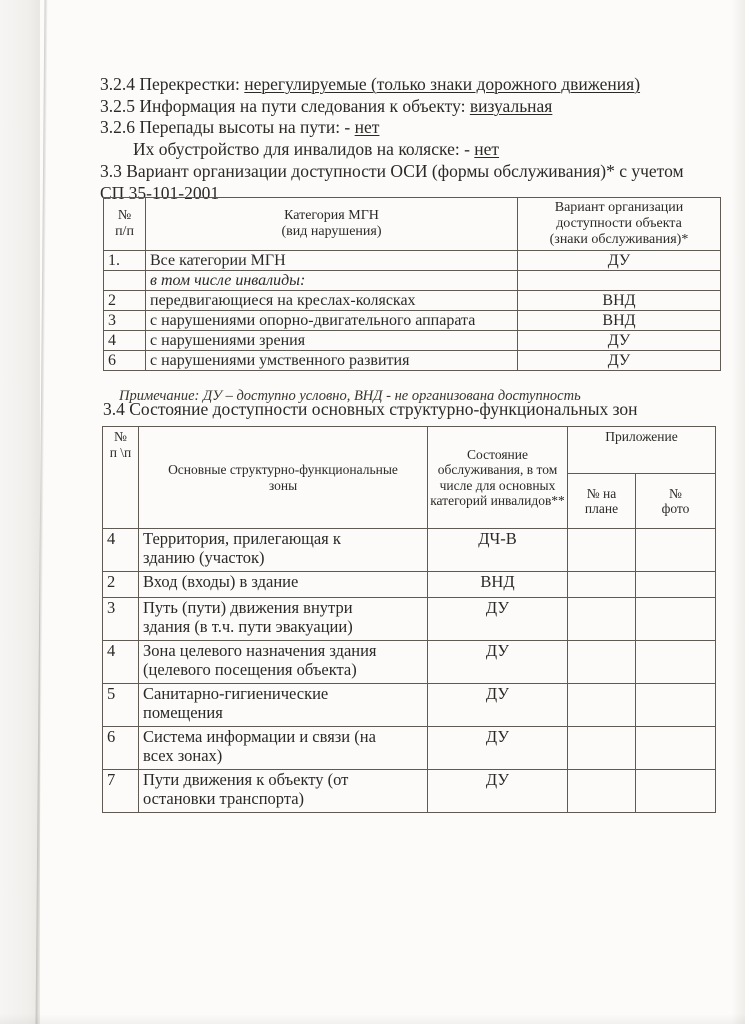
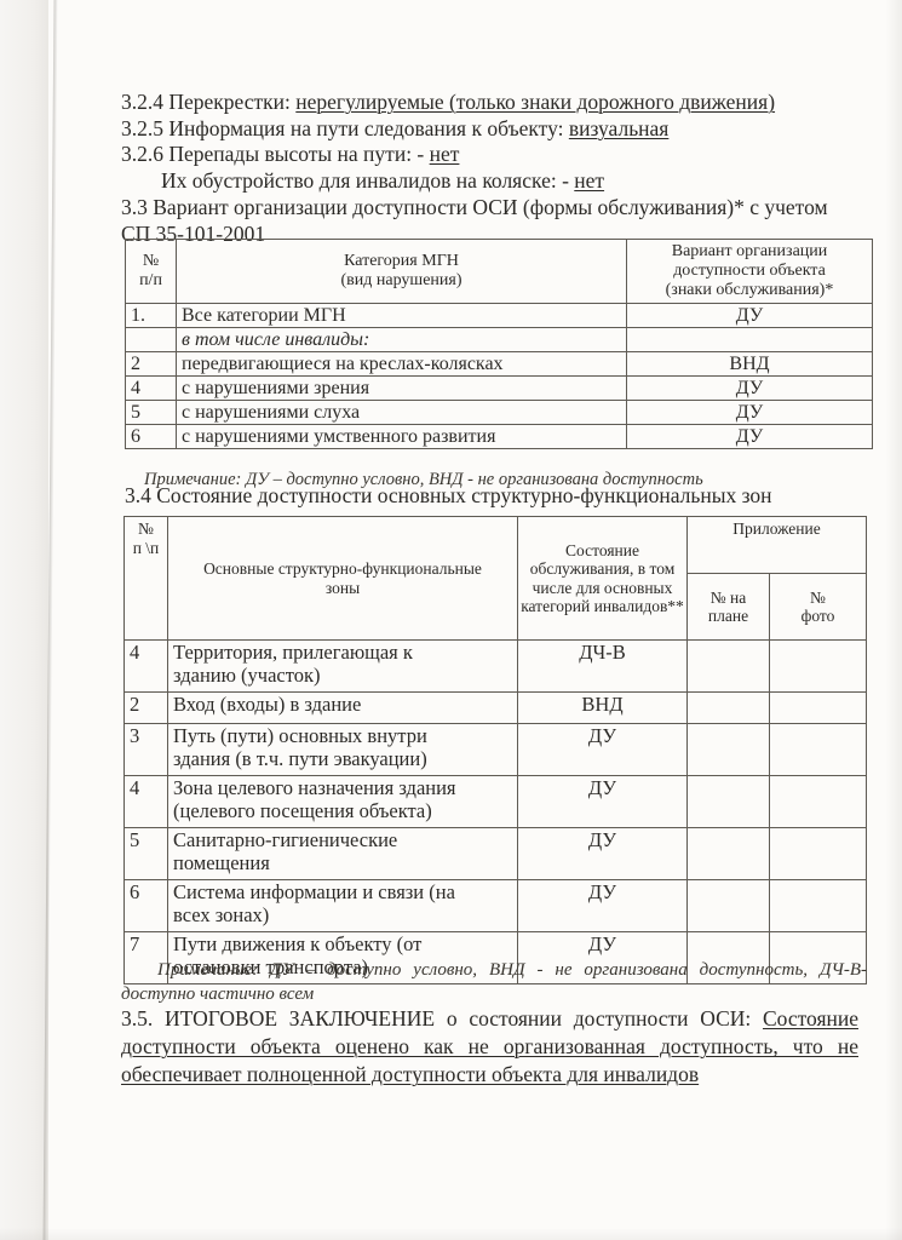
  3.2.4 Перекрестки: нерегулируемые (только знаки дорожного движения)
  3.2.5 Информация на пути следования к объекту: визуальная
  3.2.6 Перепады высоты на пути: - нет
  Их обустройство для инвалидов на коляске: - нет
  3.3 Вариант организации доступности ОСИ (формы обслуживания)* с учетом
  СП 35-101-2001
  № п/п	Категория МГН (вид нарушения)	Вариант организации доступности объекта (знаки обслуживания)*
  1.	Все категории МГН	ДУ
  	в том числе инвалиды:
  2	передвигающиеся на креслах-колясках	ВНД
- 3	с нарушениями опорно-двигательного аппарата	ВНД
  4	с нарушениями зрения	ДУ
+ 5	с нарушениями слуха	ДУ
  6	с нарушениями умственного развития	ДУ
  Примечание: ДУ – доступно условно, ВНД - не организована доступность
  3.4 Состояние доступности основных структурно-функциональных зон
  № п \п	Основные структурно-функциональные зоны	Состояние обслуживания, в том числе для основных категорий инвалидов**	Приложение
  № на плане	№ фото
  4	Территория, прилегающая к зданию (участок)	ДЧ-В
  2	Вход (входы) в здание	ВНД
- 3	Путь (пути) движения внутри здания (в т.ч. пути эвакуации)	ДУ
+ 3	Путь (пути) основных внутри здания (в т.ч. пути эвакуации)	ДУ
  4	Зона целевого назначения здания (целевого посещения объекта)	ДУ
  5	Санитарно-гигиенические помещения	ДУ
  6	Система информации и связи (на всех зонах)	ДУ
  7	Пути движения к объекту (от остановки транспорта)	ДУ
+ Примечание: ДУ – доступно условно, ВНД - не организована доступность, ДЧ-В- доступно частично всем
+ 3.5. ИТОГОВОЕ ЗАКЛЮЧЕНИЕ о состоянии доступности ОСИ: Состояние доступности объекта оценено как не организованная доступность, что не обеспечивает полноценной доступности объекта для инвалидов
